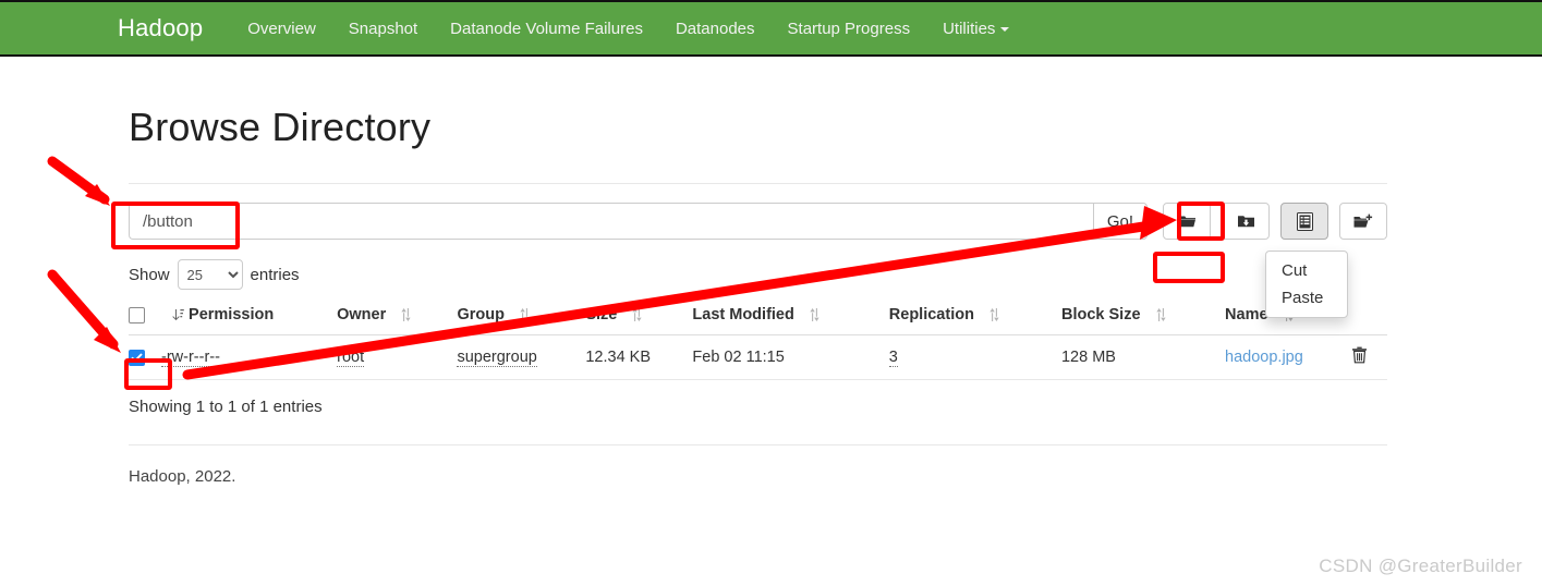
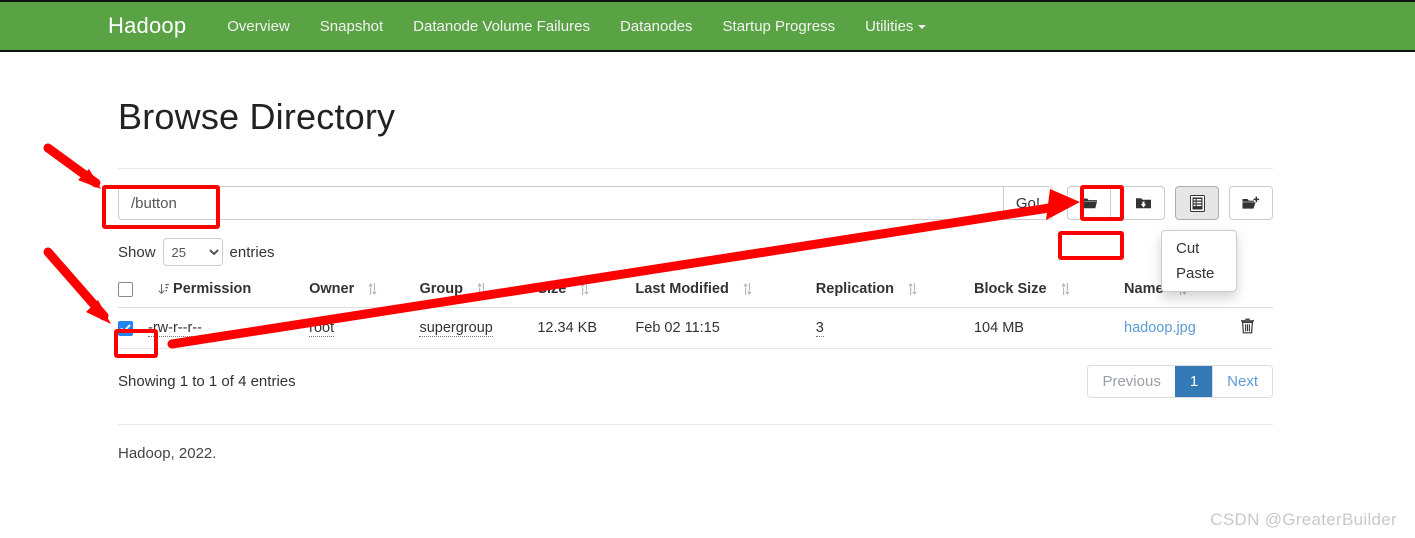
  Hadoop
  Overview
  Snapshot
  Datanode Volume Failures
  Datanodes
  Startup Progress
  Utilities
  Browse Directory
  /button
  Go!
  Cut
  Paste
  Show
  25
  entries
  	Permission	Owner	Group	e	Last Modified	Replication	Block Size	Name
- 	-rw-r--r--	root	supergroup	12.34 KB	Feb 02 11:15	3	128 MB	hadoop.jpg
+ 	-rw-r--r--	root	supergroup	12.34 KB	Feb 02 11:15	3	104 MB	hadoop.jpg
- Showing 1 to 1 of 1 entries
+ Showing 1 to 1 of 4 entries
+ Previous
+ 1
+ Next
  Hadoop, 2022.
  CSDN @GreaterBuilder
